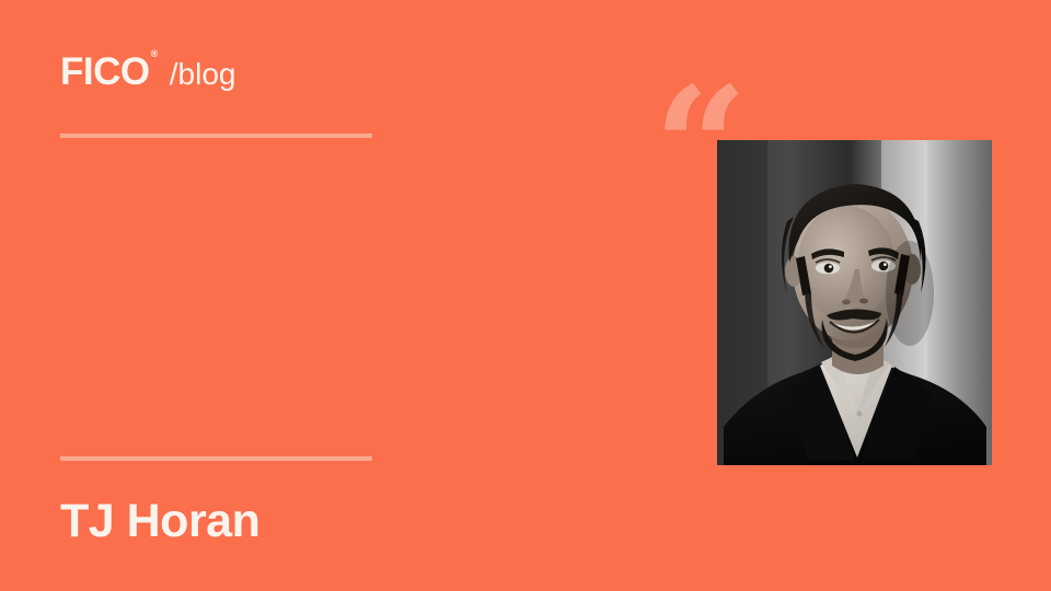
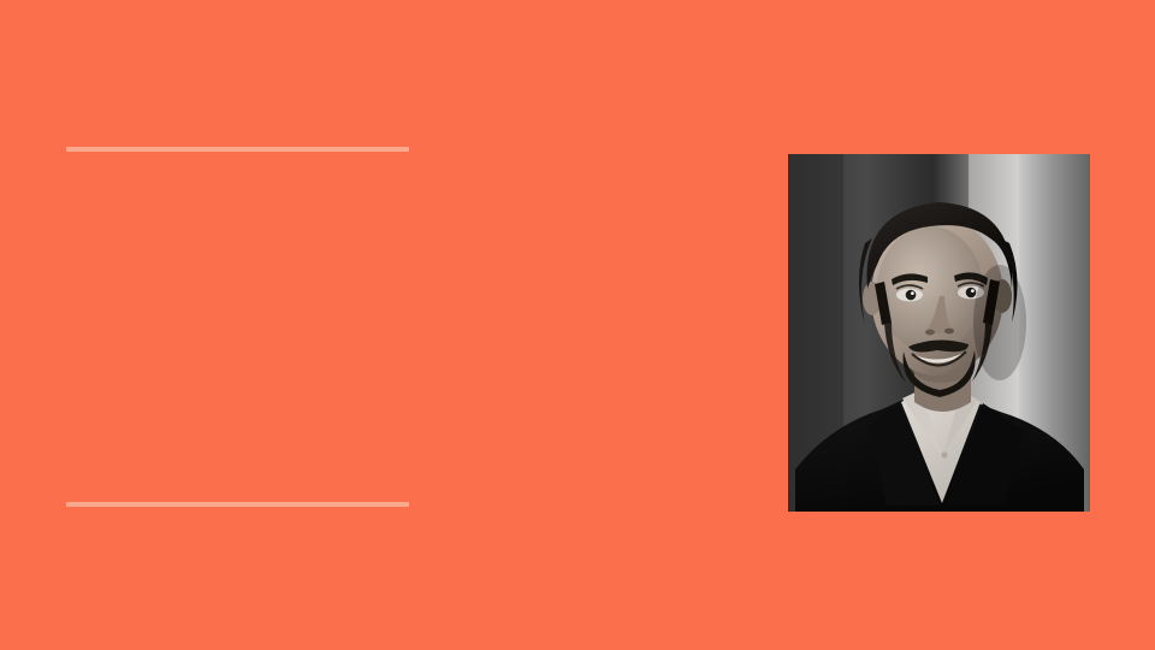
- FICO®
- /blog
- TJ Horan
- “
